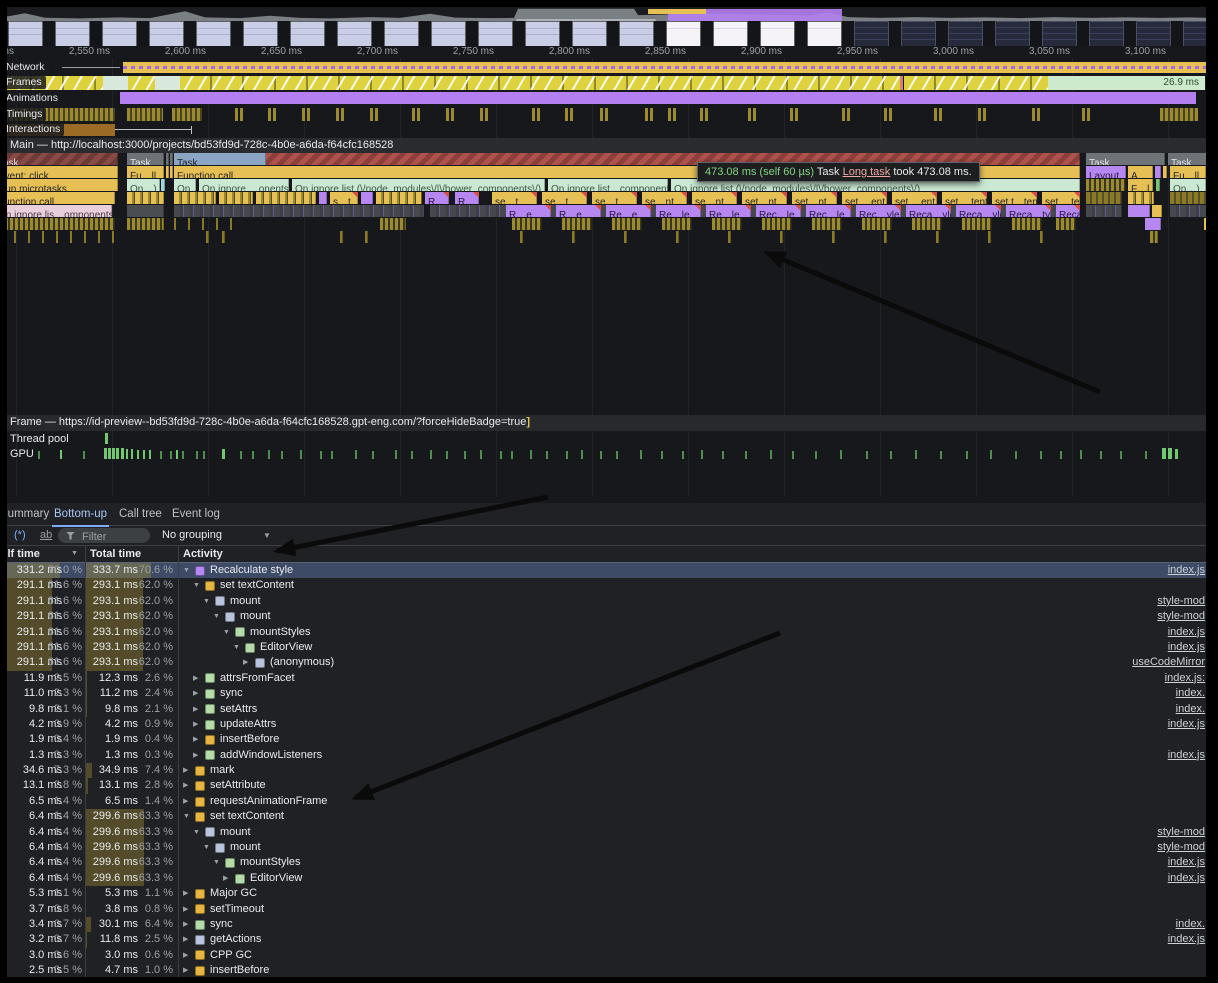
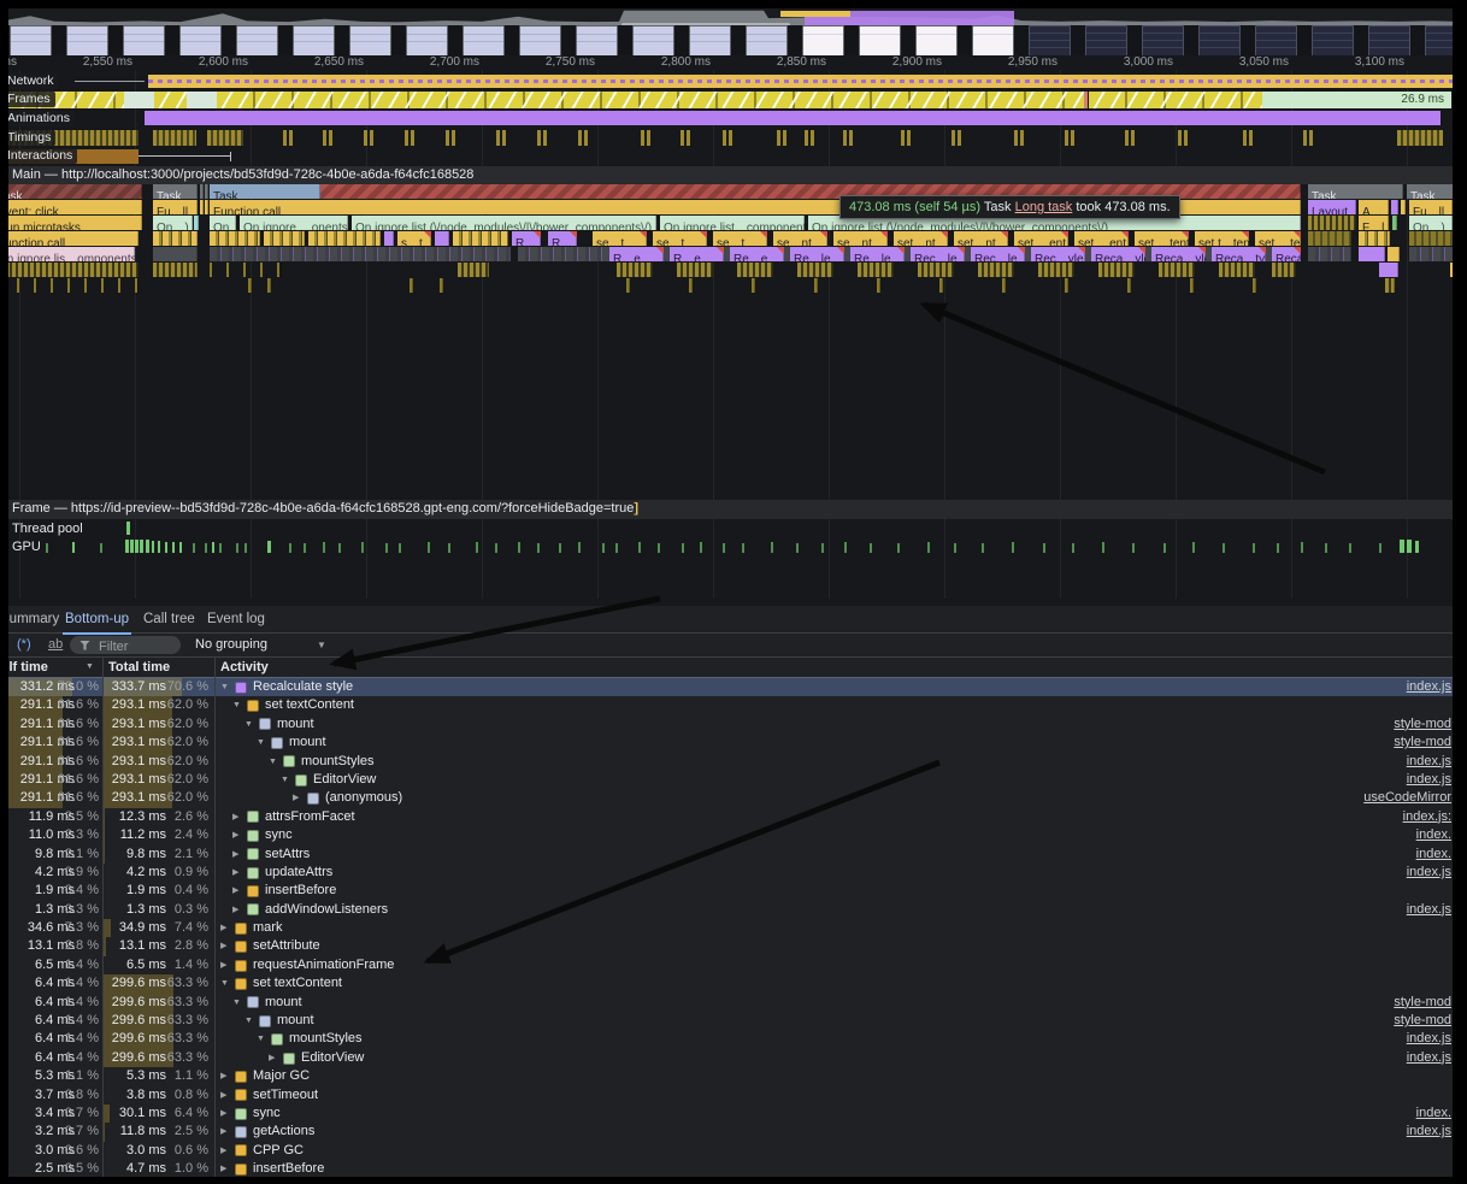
  2,550 ms
  2,600 ms
  2,650 ms
  2,700 ms
  2,750 ms
  2,800 ms
  2,850 ms
  2,900 ms
  2,950 ms
  3,000 ms
  3,050 ms
  3,100 ms
  Network
  26.9 ms
  Frames
  Animations
  Timings
  Interactions
  Main — http://localhost:3000/projects/bd53fd9d-728c-4b0e-a6da-f64cfc168528
  Task
  Task
  Task
  Task
  vent: click
  Fu…ll
  Function call
  Layout
  A…
  Fu…ll
  un microtasks
  On…)
  On…
  On ignore …onents
  On ignore list (\/node_modules\/|\/bower_components\/)
  On ignore list…componen
  On ignore list (\/node_modules\/|\/bower_components\/)
  F…l
  On…)
  nction call
  s…t
  R…
  R…
  se…t
  se…t
  se…t
  se…nt
  se…nt
  set…nt
  set…nt
  set …ent
  set …ent
  set …tent
  set t…ten
  set …te
  n ignore lis…omponents
  R…e
  R…e
  Re…e
  Re…le
  Re…le
  Rec…le
  Rec…le
  Rec…yle
  Reca…yl
  Reca…yl
  Reca…ty
- 473.08 ms (self 60 µs) Task Long task took 473.08 ms.
+ 473.08 ms (self 54 µs) Task Long task took 473.08 ms.
  Frame — https://id-preview--bd53fd9d-728c-4b0e-a6da-f64cfc168528.gpt-eng.com/?forceHideBadge=true]
  Thread pool
  GPU
  ummary
  Bottom-up
  Call tree
  Event log
  (*)
  ab
  Filter
  No grouping
  ▼
  lf time
  Total time
  Activity
  331.2 ms
  70.0 %
  333.7 ms
  70.6 %
  Recalculate style
  index.js
  291.1 ms
  61.6 %
  293.1 ms
  62.0 %
  set textContent
  291.1 ms
  61.6 %
  293.1 ms
  62.0 %
  mount
  style-mod
  291.1 ms
  61.6 %
  293.1 ms
  62.0 %
  mount
  style-mod
  291.1 ms
  61.6 %
  293.1 ms
  62.0 %
  mountStyles
  index.js
  291.1 ms
  61.6 %
  293.1 ms
  62.0 %
  EditorView
  index.js
  291.1 ms
  61.6 %
  293.1 ms
  62.0 %
  (anonymous)
  useCodeMirror
  11.9 ms
  2.5 %
  12.3 ms
  2.6 %
  attrsFromFacet
  index.js:
  11.0 ms
  2.3 %
  11.2 ms
  2.4 %
  sync
  index.
  9.8 ms
  2.1 %
  9.8 ms
  2.1 %
  setAttrs
  index.
  4.2 ms
  0.9 %
  4.2 ms
  0.9 %
  updateAttrs
  index.js
  1.9 ms
  0.4 %
  1.9 ms
  0.4 %
  insertBefore
  1.3 ms
  0.3 %
  1.3 ms
  0.3 %
  addWindowListeners
  index.js
  34.6 ms
  7.3 %
  34.9 ms
  7.4 %
  mark
  13.1 ms
  2.8 %
  13.1 ms
  2.8 %
  setAttribute
  6.5 ms
  1.4 %
  6.5 ms
  1.4 %
  requestAnimationFrame
  6.4 ms
  1.4 %
  299.6 ms
  63.3 %
  set textContent
  6.4 ms
  1.4 %
  299.6 ms
  63.3 %
  mount
  style-mod
  6.4 ms
  1.4 %
  299.6 ms
  63.3 %
  mount
  style-mod
  6.4 ms
  1.4 %
  299.6 ms
  63.3 %
  mountStyles
  index.js
  6.4 ms
  1.4 %
  299.6 ms
  63.3 %
  EditorView
  index.js
  5.3 ms
  1.1 %
  5.3 ms
  1.1 %
  Major GC
  3.7 ms
  0.8 %
  3.8 ms
  0.8 %
  setTimeout
  3.4 ms
  0.7 %
  30.1 ms
  6.4 %
  sync
  index.
  3.2 ms
  0.7 %
  11.8 ms
  2.5 %
  getActions
  index.js
  3.0 ms
  0.6 %
  3.0 ms
  0.6 %
  CPP GC
  2.5 ms
  0.5 %
  4.7 ms
  1.0 %
  insertBefore
